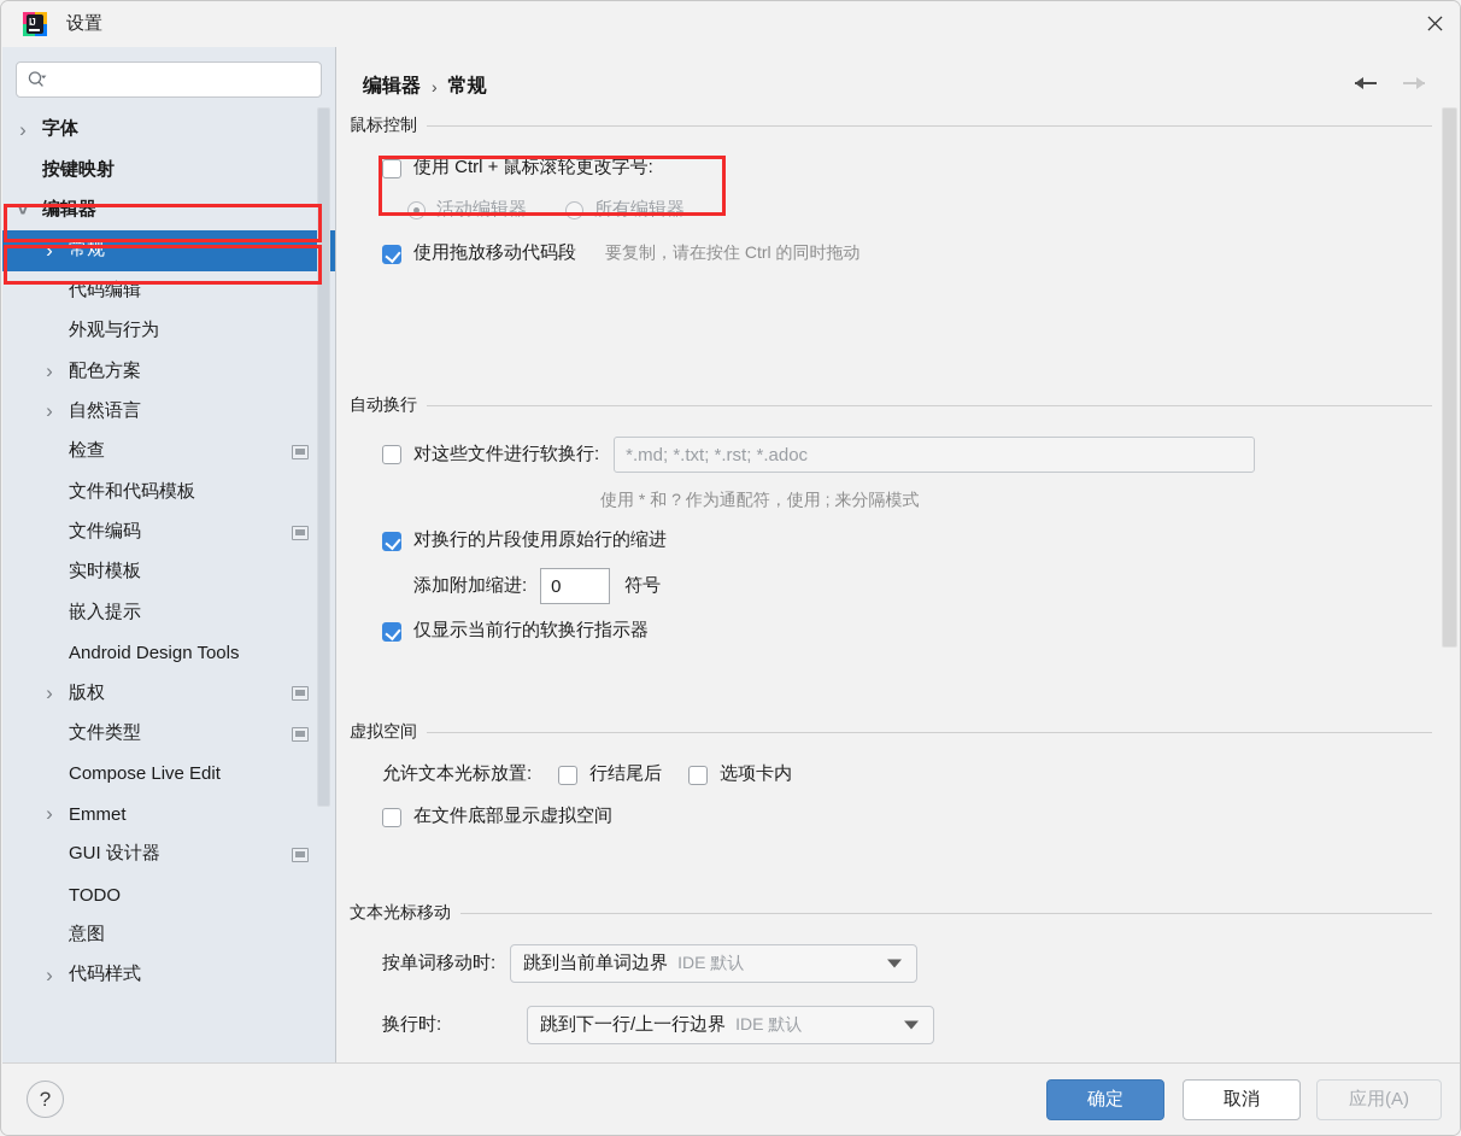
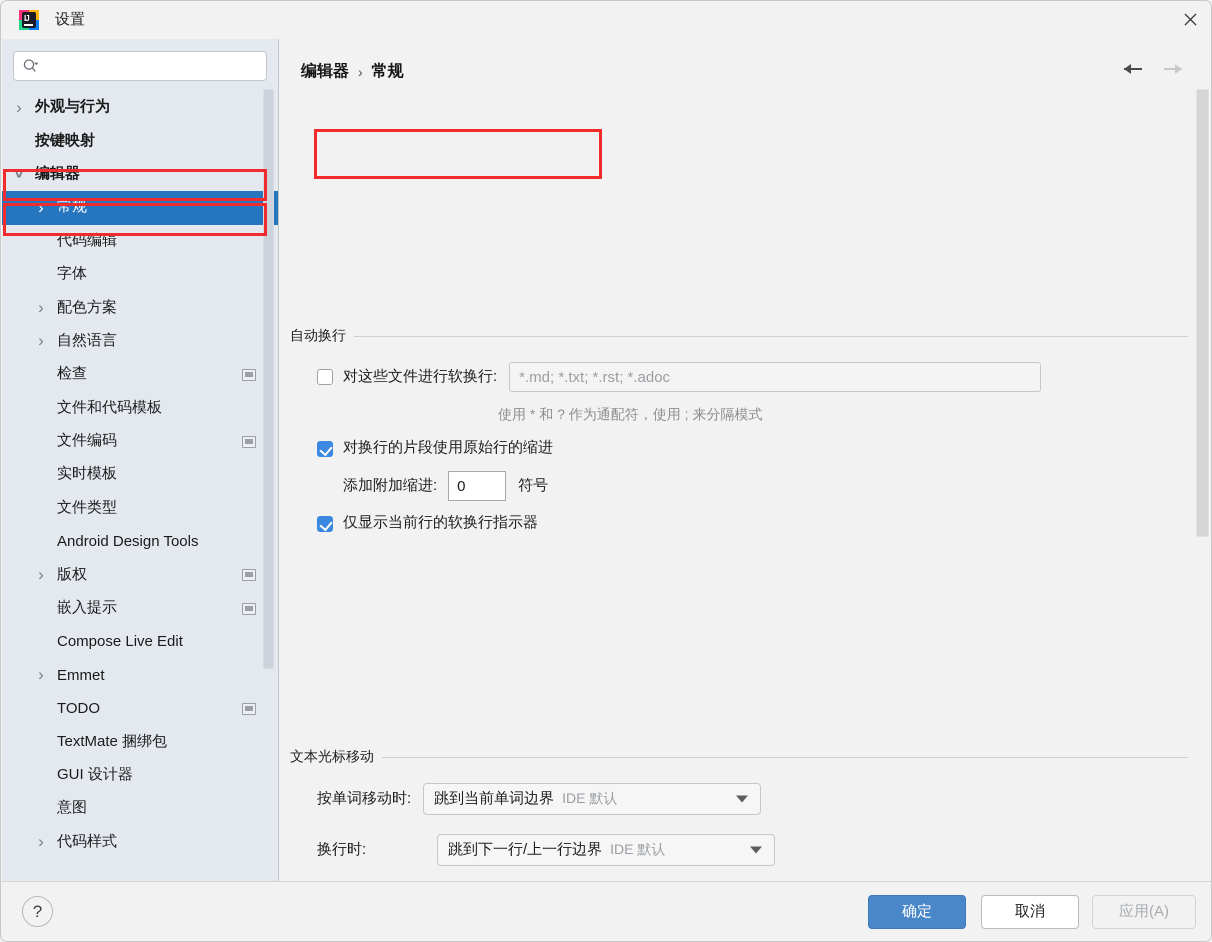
  IJ
  设置
  ›
- 字体
+ 外观与行为
  按键映射
  ˅
  编辑器
  ›
  常规
  代码编辑
- 外观与行为
+ 字体
  ›
  配色方案
  ›
  自然语言
  检查
  文件和代码模板
  文件编码
  实时模板
- 嵌入提示
+ 文件类型
  Android Design Tools
  ›
  版权
- 文件类型
+ 嵌入提示
  Compose Live Edit
  ›
  Emmet
- GUI 设计器
+ TODO
+ TextMate 捆绑包
- TODO
+ GUI 设计器
  意图
  ›
  代码样式
  编辑器
  ›
  常规
- 鼠标控制
- 使用 Ctrl + 鼠标滚轮更改字号:
- 活动编辑器
- 所有编辑器
- 使用拖放移动代码段
- 要复制，请在按住 Ctrl 的同时拖动
  自动换行
  对这些文件进行软换行:
  *.md; *.txt; *.rst; *.adoc
  使用 * 和 ? 作为通配符，使用 ; 来分隔模式
  对换行的片段使用原始行的缩进
  添加附加缩进:
  0
  符号
  仅显示当前行的软换行指示器
- 虚拟空间
- 允许文本光标放置:
- 行结尾后
- 选项卡内
- 在文件底部显示虚拟空间
  文本光标移动
  按单词移动时:
  跳到当前单词边界
  IDE 默认
  换行时:
  跳到下一行/上一行边界
  IDE 默认
  ?
  确定
  取消
  应用(A)
